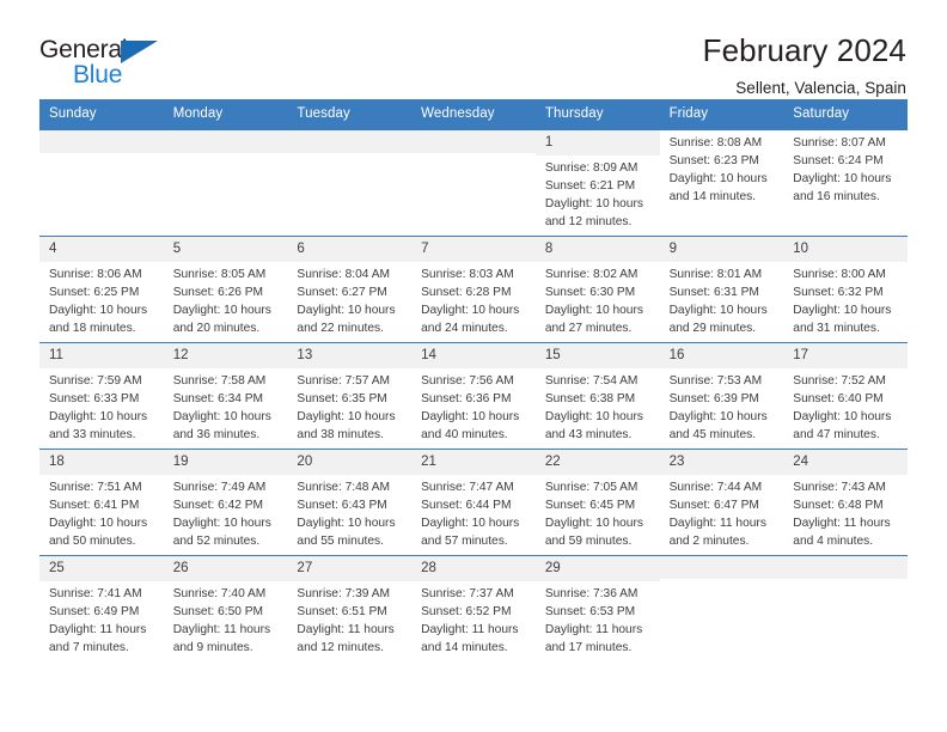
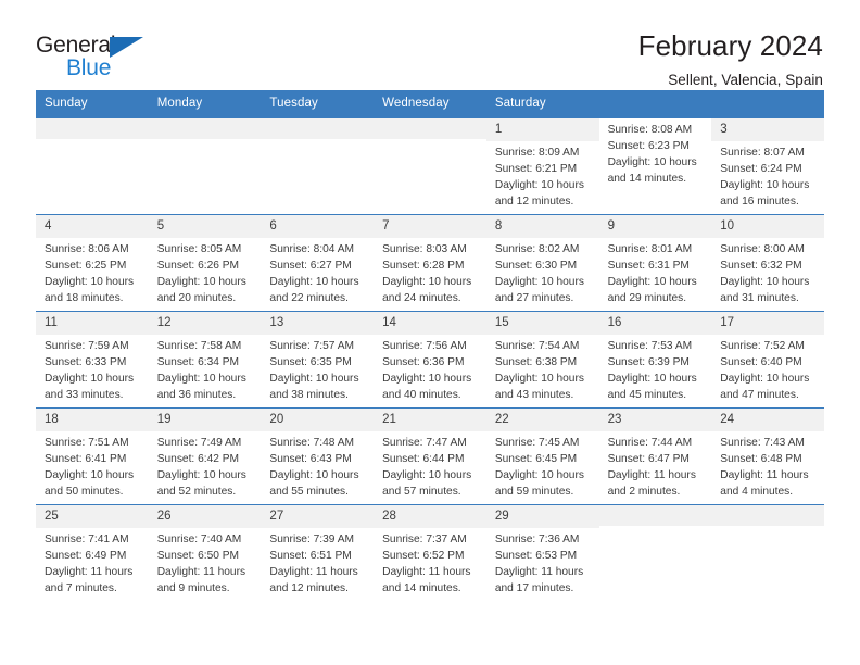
  General
  Blue
  February 2024
  Sellent, Valencia, Spain
  Sunday
  Monday
  Tuesday
  Wednesday
- Thursday
- Friday
  Saturday
  1
  Sunrise: 8:09 AM
  Sunset: 6:21 PM
  Daylight: 10 hours and 12 minutes.
  Sunrise: 8:08 AM
  Sunset: 6:23 PM
  Daylight: 10 hours and 14 minutes.
+ 3
  Sunrise: 8:07 AM
  Sunset: 6:24 PM
  Daylight: 10 hours and 16 minutes.
  4
  Sunrise: 8:06 AM
  Sunset: 6:25 PM
  Daylight: 10 hours and 18 minutes.
  5
  Sunrise: 8:05 AM
  Sunset: 6:26 PM
  Daylight: 10 hours and 20 minutes.
  6
  Sunrise: 8:04 AM
  Sunset: 6:27 PM
  Daylight: 10 hours and 22 minutes.
  7
  Sunrise: 8:03 AM
  Sunset: 6:28 PM
  Daylight: 10 hours and 24 minutes.
  8
  Sunrise: 8:02 AM
  Sunset: 6:30 PM
  Daylight: 10 hours and 27 minutes.
  9
  Sunrise: 8:01 AM
  Sunset: 6:31 PM
  Daylight: 10 hours and 29 minutes.
  10
  Sunrise: 8:00 AM
  Sunset: 6:32 PM
  Daylight: 10 hours and 31 minutes.
  11
  Sunrise: 7:59 AM
  Sunset: 6:33 PM
  Daylight: 10 hours and 33 minutes.
  12
  Sunrise: 7:58 AM
  Sunset: 6:34 PM
  Daylight: 10 hours and 36 minutes.
  13
  Sunrise: 7:57 AM
  Sunset: 6:35 PM
  Daylight: 10 hours and 38 minutes.
  14
  Sunrise: 7:56 AM
  Sunset: 6:36 PM
  Daylight: 10 hours and 40 minutes.
  15
  Sunrise: 7:54 AM
  Sunset: 6:38 PM
  Daylight: 10 hours and 43 minutes.
  16
  Sunrise: 7:53 AM
  Sunset: 6:39 PM
  Daylight: 10 hours and 45 minutes.
  17
  Sunrise: 7:52 AM
  Sunset: 6:40 PM
  Daylight: 10 hours and 47 minutes.
  18
  Sunrise: 7:51 AM
  Sunset: 6:41 PM
  Daylight: 10 hours and 50 minutes.
  19
  Sunrise: 7:49 AM
  Sunset: 6:42 PM
  Daylight: 10 hours and 52 minutes.
  20
  Sunrise: 7:48 AM
  Sunset: 6:43 PM
  Daylight: 10 hours and 55 minutes.
  21
  Sunrise: 7:47 AM
  Sunset: 6:44 PM
  Daylight: 10 hours and 57 minutes.
  22
- Sunrise: 7:05 AM
+ Sunrise: 7:45 AM
  Sunset: 6:45 PM
  Daylight: 10 hours and 59 minutes.
  23
  Sunrise: 7:44 AM
  Sunset: 6:47 PM
  Daylight: 11 hours and 2 minutes.
  24
  Sunrise: 7:43 AM
  Sunset: 6:48 PM
  Daylight: 11 hours and 4 minutes.
  25
  Sunrise: 7:41 AM
  Sunset: 6:49 PM
  Daylight: 11 hours and 7 minutes.
  26
  Sunrise: 7:40 AM
  Sunset: 6:50 PM
  Daylight: 11 hours and 9 minutes.
  27
  Sunrise: 7:39 AM
  Sunset: 6:51 PM
  Daylight: 11 hours and 12 minutes.
  28
  Sunrise: 7:37 AM
  Sunset: 6:52 PM
  Daylight: 11 hours and 14 minutes.
  29
  Sunrise: 7:36 AM
  Sunset: 6:53 PM
  Daylight: 11 hours and 17 minutes.
